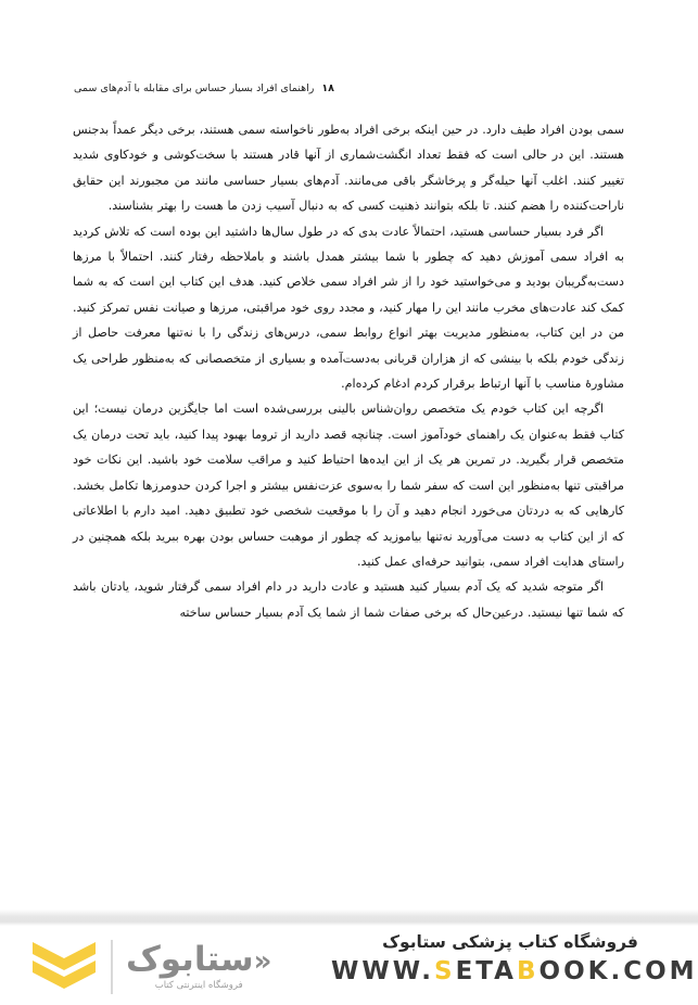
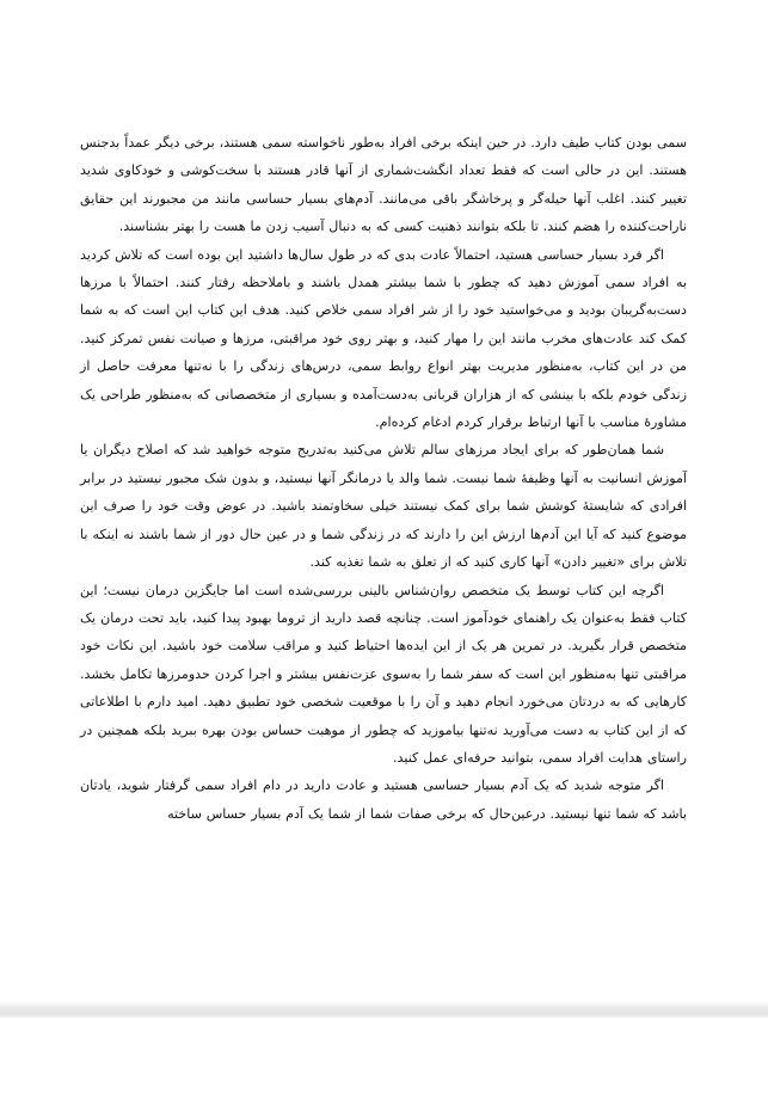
- ۱۸
- راهنمای افراد بسیار حساس برای مقابله با آدم‌های سمی
- سمی بودن افراد طیف دارد. در حین اینکه برخی افراد به‌طور ناخواسته سمی هستند، برخی دیگر عمداً بدجنس هستند. این در حالی است که فقط تعداد انگشت‌شماری از آنها قادر هستند با سخت‌کوشی و خودکاوی شدید تغییر کنند. اغلب آنها حیله‌گر و پرخاشگر باقی می‌مانند. آدم‌های بسیار حساسی مانند من مجبورند این حقایق ناراحت‌کننده را هضم کنند. تا بلکه بتوانند ذهنیت کسی که به دنبال آسیب زدن ما هست را بهتر بشناسند.
+ سمی بودن کتاب طیف دارد. در حین اینکه برخی افراد به‌طور ناخواسته سمی هستند، برخی دیگر عمداً بدجنس هستند. این در حالی است که فقط تعداد انگشت‌شماری از آنها قادر هستند با سخت‌کوشی و خودکاوی شدید تغییر کنند. اغلب آنها حیله‌گر و پرخاشگر باقی می‌مانند. آدم‌های بسیار حساسی مانند من مجبورند این حقایق ناراحت‌کننده را هضم کنند. تا بلکه بتوانند ذهنیت کسی که به دنبال آسیب زدن ما هست را بهتر بشناسند.
- اگر فرد بسیار حساسی هستید، احتمالاً عادت بدی که در طول سال‌ها داشتید این بوده است که تلاش کردید به افراد سمی آموزش دهید که چطور با شما بیشتر همدل باشند و باملاحظه رفتار کنند. احتمالاً با مرزها دست‌به‌گریبان بودید و می‌خواستید خود را از شر افراد سمی خلاص کنید. هدف این کتاب این است که به شما کمک کند عادت‌های مخرب مانند این را مهار کنید، و مجدد روی خود مراقبتی، مرزها و صیانت نفس تمرکز کنید. من در این کتاب، به‌منظور مدیریت بهتر انواع روابط سمی، درس‌های زندگی را با نه‌تنها معرفت حاصل از زندگی خودم بلکه با بینشی که از هزاران قربانی به‌دست‌آمده و بسیاری از متخصصانی که به‌منظور طراحی یک مشاورهٔ مناسب با آنها ارتباط برقرار کردم ادغام کرده‌ام.
+ اگر فرد بسیار حساسی هستید، احتمالاً عادت بدی که در طول سال‌ها داشتید این بوده است که تلاش کردید به افراد سمی آموزش دهید که چطور با شما بیشتر همدل باشند و باملاحظه رفتار کنند. احتمالاً با مرزها دست‌به‌گریبان بودید و می‌خواستید خود را از شر افراد سمی خلاص کنید. هدف این کتاب این است که به شما کمک کند عادت‌های مخرب مانند این را مهار کنید، و بهتر روی خود مراقبتی، مرزها و صیانت نفس تمرکز کنید. من در این کتاب، به‌منظور مدیریت بهتر انواع روابط سمی، درس‌های زندگی را با نه‌تنها معرفت حاصل از زندگی خودم بلکه با بینشی که از هزاران قربانی به‌دست‌آمده و بسیاری از متخصصانی که به‌منظور طراحی یک مشاورهٔ مناسب با آنها ارتباط برقرار کردم ادغام کرده‌ام.
+ شما همان‌طور که برای ایجاد مرزهای سالم تلاش می‌کنید به‌تدریج متوجه خواهید شد که اصلاح دیگران یا آموزش انسانیت به آنها وظیفهٔ شما نیست. شما والد یا درمانگر آنها نیستید، و بدون شک مجبور نیستید در برابر افرادی که شایستهٔ کوشش شما برای کمک نیستند خیلی سخاوتمند باشید. در عوض وقت خود را صرف این موضوع کنید که آیا این آدم‌ها ارزش این را دارند که در زندگی شما و در عین حال دور از شما باشند نه اینکه با تلاش برای «تغییر دادن» آنها کاری کنید که از تعلق به شما تغذیه کند.
- اگرچه این کتاب خودم یک متخصص روان‌شناس بالینی بررسی‌شده است اما جایگزین درمان نیست؛ این کتاب فقط به‌عنوان یک راهنمای خودآموز است. چنانچه قصد دارید از تروما بهبود پیدا کنید، باید تحت درمان یک متخصص قرار بگیرید. در تمرین هر یک از این ایده‌ها احتیاط کنید و مراقب سلامت خود باشید. این نکات خود مراقبتی تنها به‌منظور این است که سفر شما را به‌سوی عزت‌نفس بیشتر و اجرا کردن حدومرزها تکامل بخشد. کارهایی که به دردتان می‌خورد انجام دهید و آن را با موقعیت شخصی خود تطبیق دهید. امید دارم با اطلاعاتی که از این کتاب به دست می‌آورید نه‌تنها بیاموزید که چطور از موهبت حساس بودن بهره ببرید بلکه همچنین در راستای هدایت افراد سمی، بتوانید حرفه‌ای عمل کنید.
+ اگرچه این کتاب توسط یک متخصص روان‌شناس بالینی بررسی‌شده است اما جایگزین درمان نیست؛ این کتاب فقط به‌عنوان یک راهنمای خودآموز است. چنانچه قصد دارید از تروما بهبود پیدا کنید، باید تحت درمان یک متخصص قرار بگیرید. در تمرین هر یک از این ایده‌ها احتیاط کنید و مراقب سلامت خود باشید. این نکات خود مراقبتی تنها به‌منظور این است که سفر شما را به‌سوی عزت‌نفس بیشتر و اجرا کردن حدومرزها تکامل بخشد. کارهایی که به دردتان می‌خورد انجام دهید و آن را با موقعیت شخصی خود تطبیق دهید. امید دارم با اطلاعاتی که از این کتاب به دست می‌آورید نه‌تنها بیاموزید که چطور از موهبت حساس بودن بهره ببرید بلکه همچنین در راستای هدایت افراد سمی، بتوانید حرفه‌ای عمل کنید.
- اگر متوجه شدید که یک آدم بسیار کنید هستید و عادت دارید در دام افراد سمی گرفتار شوید، یادتان باشد که شما تنها نیستید. درعین‌حال که برخی صفات شما از شما یک آدم بسیار حساس ساخته
+ اگر متوجه شدید که یک آدم بسیار حساسی هستید و عادت دارید در دام افراد سمی گرفتار شوید، یادتان باشد که شما تنها نیستید. درعین‌حال که برخی صفات شما از شما یک آدم بسیار حساس ساخته
- «ستابوک
- فروشگاه اینترنتی کتاب
- فروشگاه کتاب پزشکی ستابوک
- WWW.SETABOOK.COM
